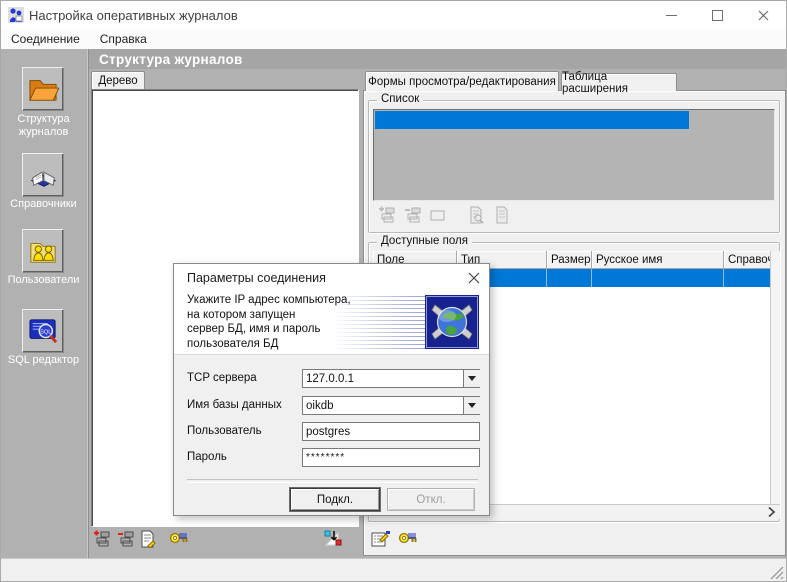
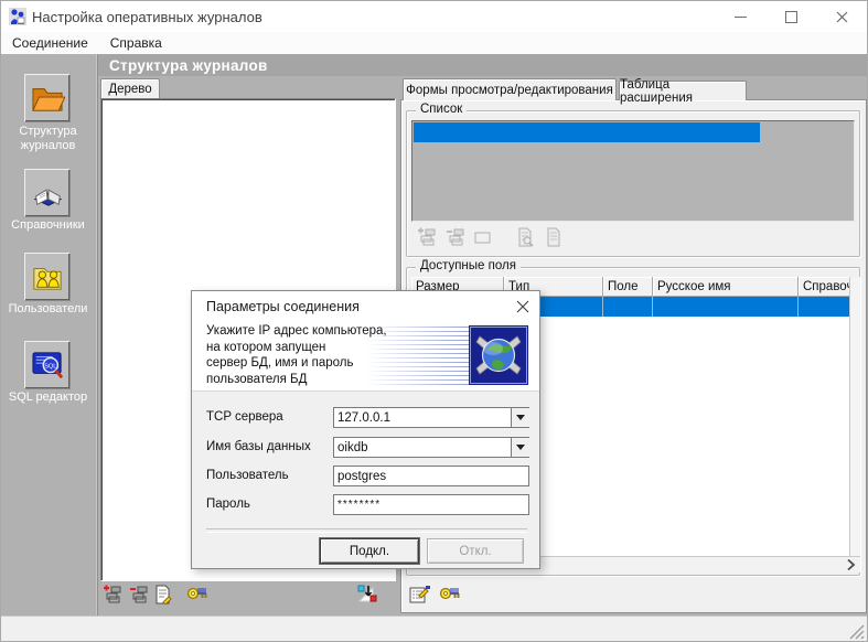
  Настройка оперативных журналов
  Соединение
  Справка
  Структура журналов
  Справочники
  Пользователи
  SQL редактор
  Структура журналов
  Дерево
  Формы просмотра/редактирования
  Таблица расширения
  Список
  Доступные поля
- Поле
+ Размер
  Тип
- Размер
+ Поле
  Русское имя
  Параметры соединения
  Укажите IP адрес компьютера,
  на котором запущен
  сервер БД, имя и пароль
  пользователя БД
  TCP сервера
  127.0.0.1
  Имя базы данных
  oikdb
  Пользователь
  postgres
  Пароль
  ********
  Подкл.
  Откл.
